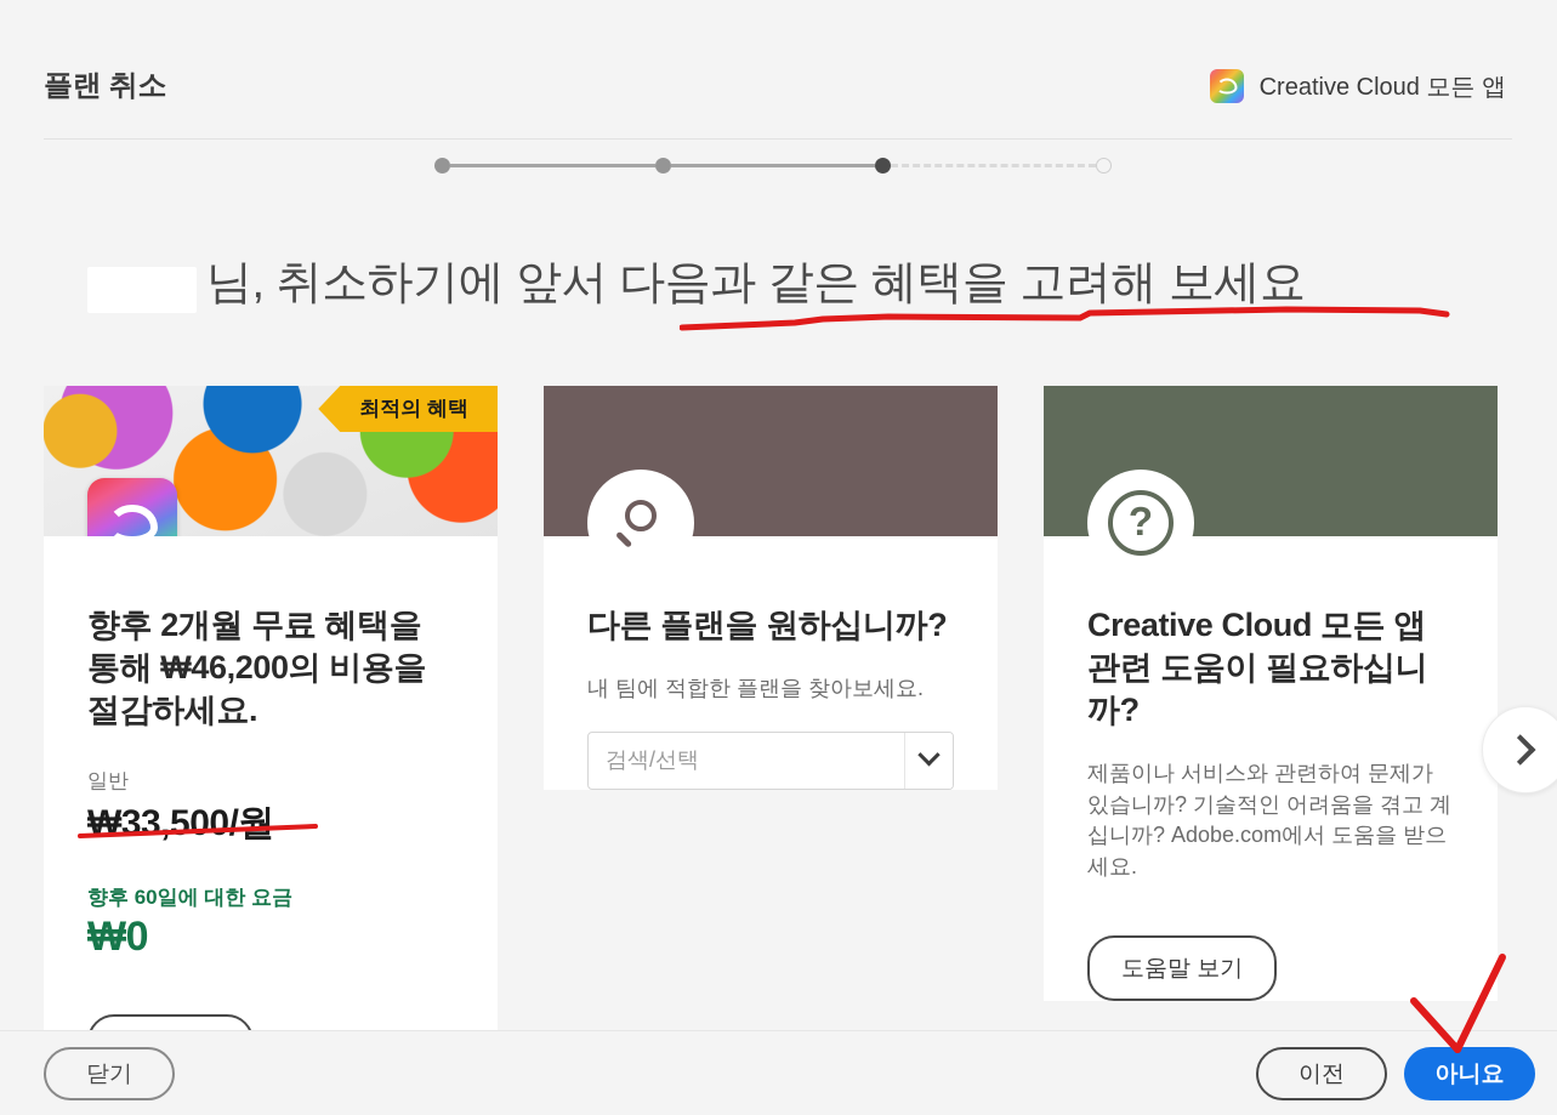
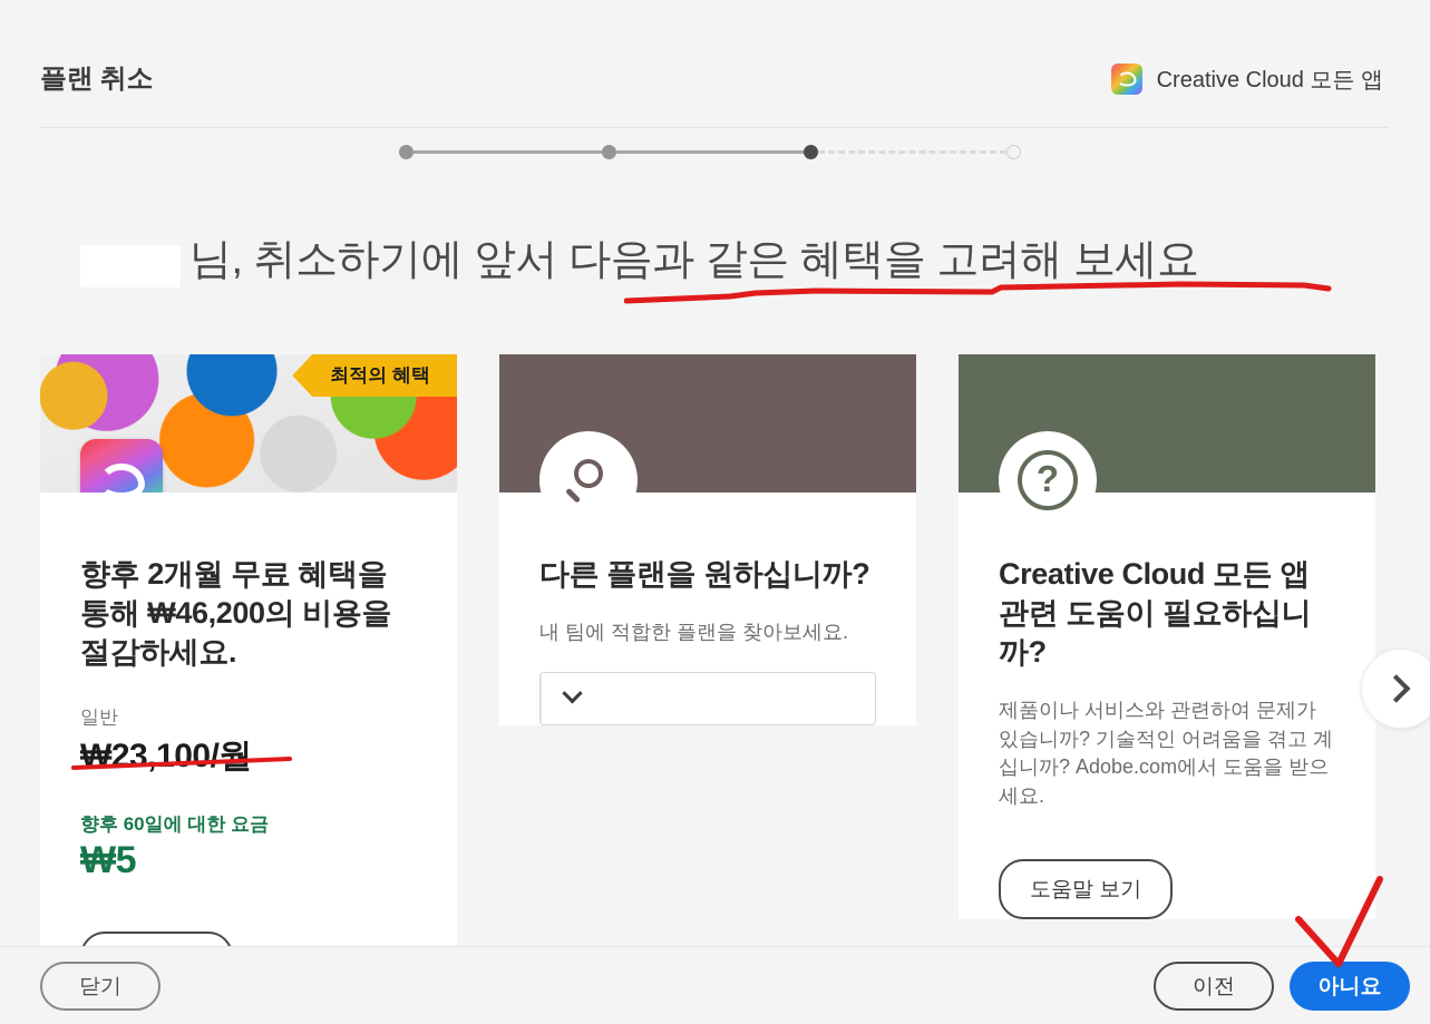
  플랜 취소
  Creative Cloud 모든 앱
  님, 취소하기에 앞서 다음과 같은 혜택을 고려해 보세요
  최적의 혜택
  향후 2개월 무료 혜택을 통해 ₩46,200의 비용을 절감하세요.
  일반
- ₩33,500/월
+ ₩23,100/월
  향후 60일에 대한 요금
- ₩0
+ ₩5
  다른 플랜을 원하십니까?
  내 팀에 적합한 플랜을 찾아보세요.
- 검색/선택
  ?
  Creative Cloud 모든 앱 관련 도움이 필요하십니까?
  제품이나 서비스와 관련하여 문제가 있습니까? 기술적인 어려움을 겪고 계십니까? Adobe.com에서 도움을 받으세요.
  도움말 보기
  닫기
  이전
  아니요
